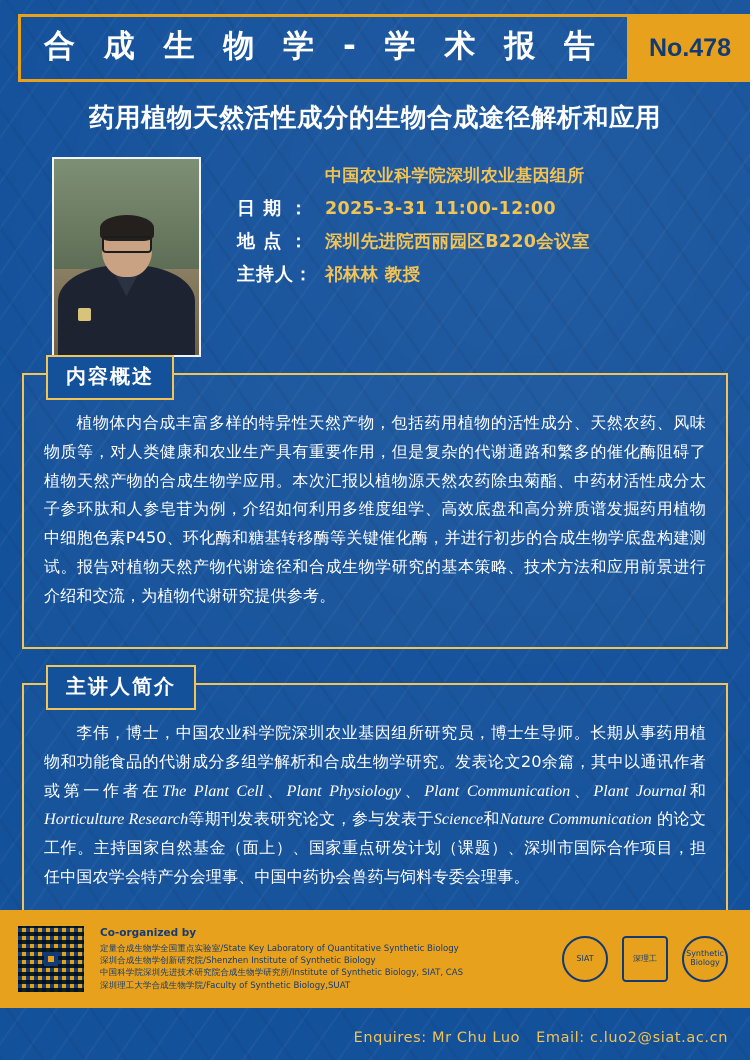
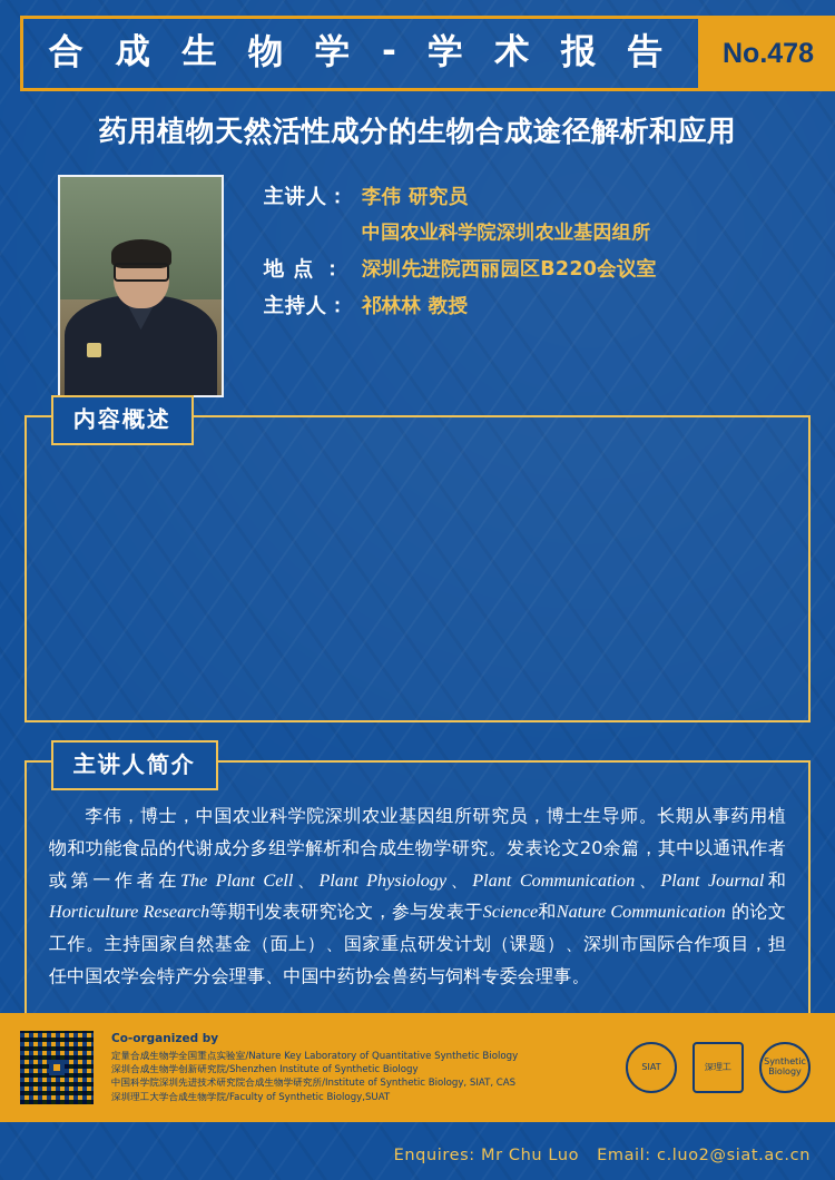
  合 成 生 物 学 - 学 术 报 告
  No.478
  药用植物天然活性成分的生物合成途径解析和应用
+ 主讲人：
+ 李伟 研究员
  中国农业科学院深圳农业基因组所
- 日 期 ：
- 2025-3-31 11:00-12:00
  地 点 ：
  深圳先进院西丽园区B220会议室
  主持人：
  祁林林 教授
  内容概述
- 植物体内合成丰富多样的特异性天然产物，包括药用植物的活性成分、天然农药、风味物质等，对人类健康和农业生产具有重要作用，但是复杂的代谢通路和繁多的催化酶阻碍了植物天然产物的合成生物学应用。本次汇报以植物源天然农药除虫菊酯、中药材活性成分太子参环肽和人参皂苷为例，介绍如何利用多维度组学、高效底盘和高分辨质谱发掘药用植物中细胞色素P450、环化酶和糖基转移酶等关键催化酶，并进行初步的合成生物学底盘构建测试。报告对植物天然产物代谢途径和合成生物学研究的基本策略、技术方法和应用前景进行介绍和交流，为植物代谢研究提供参考。
  主讲人简介
  李伟，博士，中国农业科学院深圳农业基因组所研究员，博士生导师。长期从事药用植物和功能食品的代谢成分多组学解析和合成生物学研究。发表论文20余篇，其中以通讯作者或第一作者在The Plant Cell、Plant Physiology、Plant Communication、Plant Journal和Horticulture Research等期刊发表研究论文，参与发表于Science和Nature Communication 的论文工作。主持国家自然基金（面上）、国家重点研发计划（课题）、深圳市国际合作项目，担任中国农学会特产分会理事、中国中药协会兽药与饲料专委会理事。
  Co-organized by
- 定量合成生物学全国重点实验室/State Key Laboratory of Quantitative Synthetic Biology
+ 定量合成生物学全国重点实验室/Nature Key Laboratory of Quantitative Synthetic Biology
  深圳合成生物学创新研究院/Shenzhen Institute of Synthetic Biology
  中国科学院深圳先进技术研究院合成生物学研究所/Institute of Synthetic Biology, SIAT, CAS
  深圳理工大学合成生物学院/Faculty of Synthetic Biology,SUAT
  SIAT
  深理工
  Synthetic Biology
  Enquires: Mr Chu Luo Email: c.luo2@siat.ac.cn
